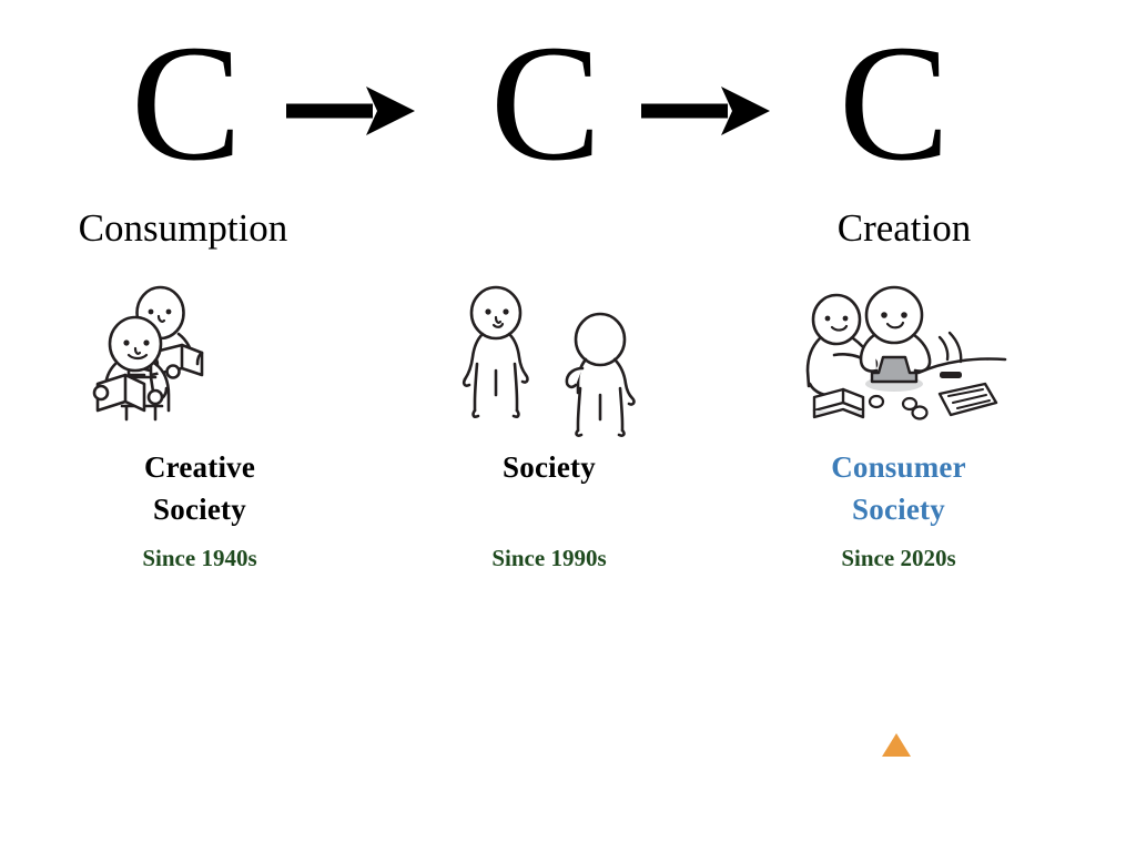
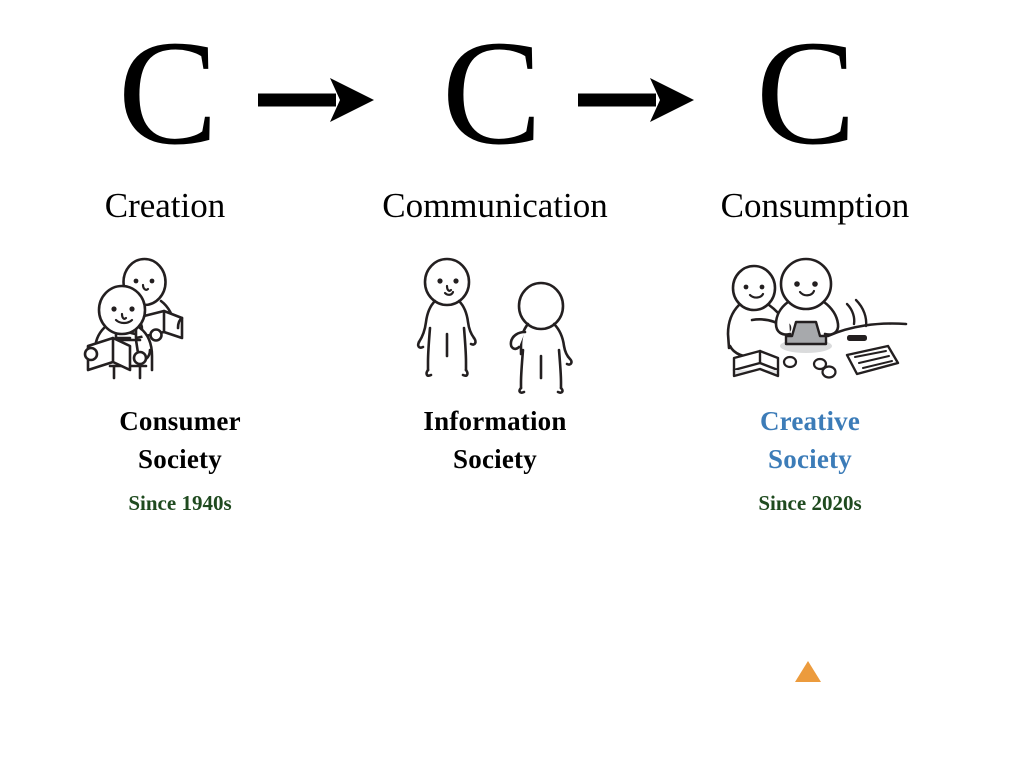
  C
  C
  C
- Consumption
+ Creation
+ Communication
- Creation
+ Consumption
- Creative
+ Consumer
  Society
+ Information
  Society
- Consumer
+ Creative
  Society
  Since 1940s
- Since 1990s
  Since 2020s
